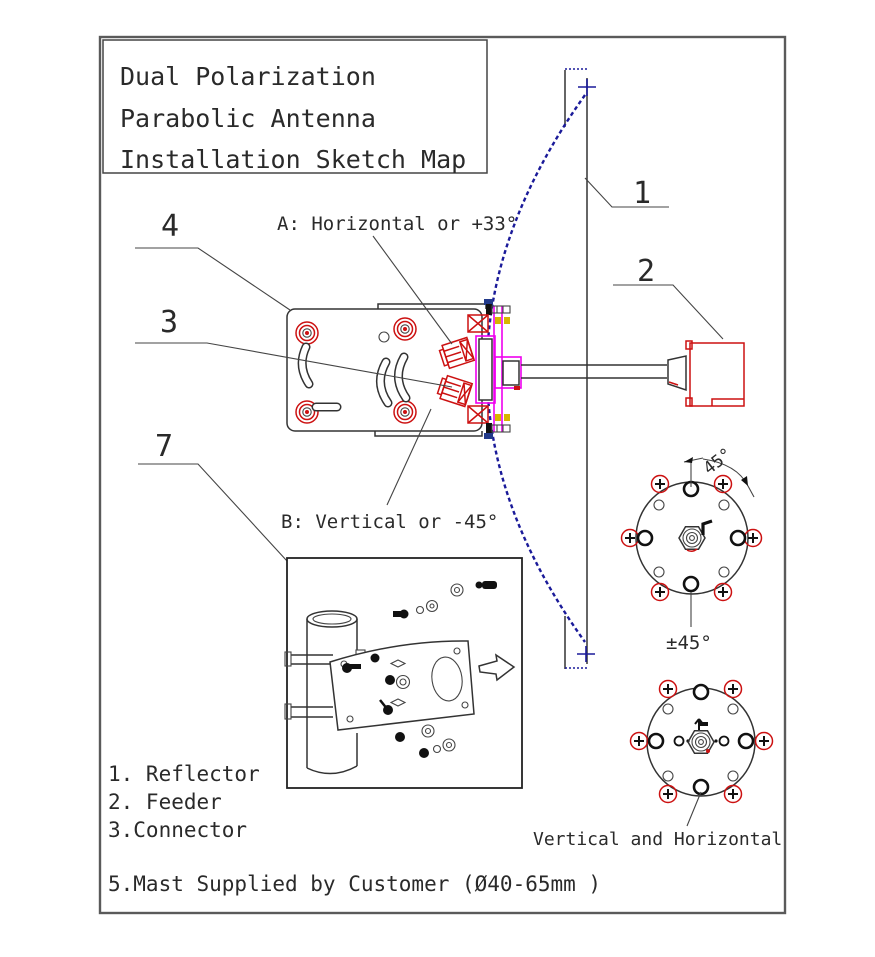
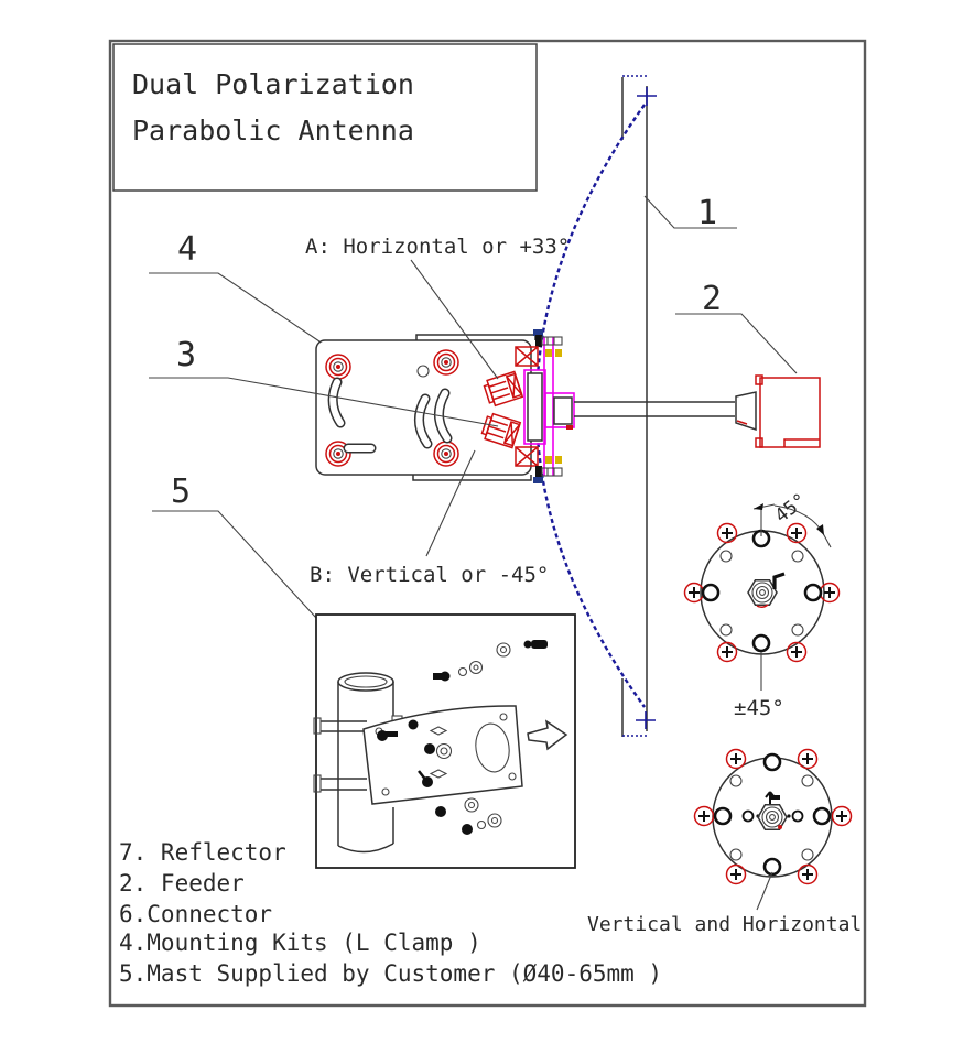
  Dual Polarization
  Parabolic Antenna
- Installation Sketch Map
  1
  2
  3
  4
- 7
+ 5
  A: Horizontal or +33°
  B: Vertical or -45°
  ±45°
  Vertical and Horizontal
- 1. Reflector
+ 7. Reflector
  2. Feeder
- 3.Connector
+ 6.Connector
+ 4.Mounting Kits (L Clamp )
  5.Mast Supplied by Customer (Ø40-65mm )
